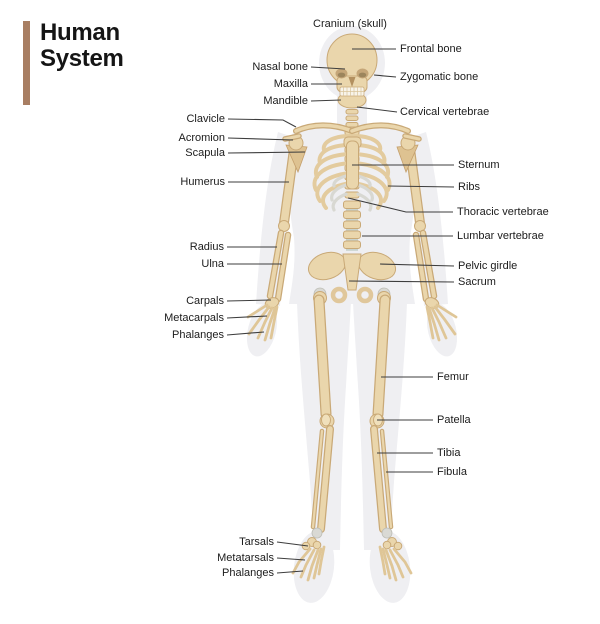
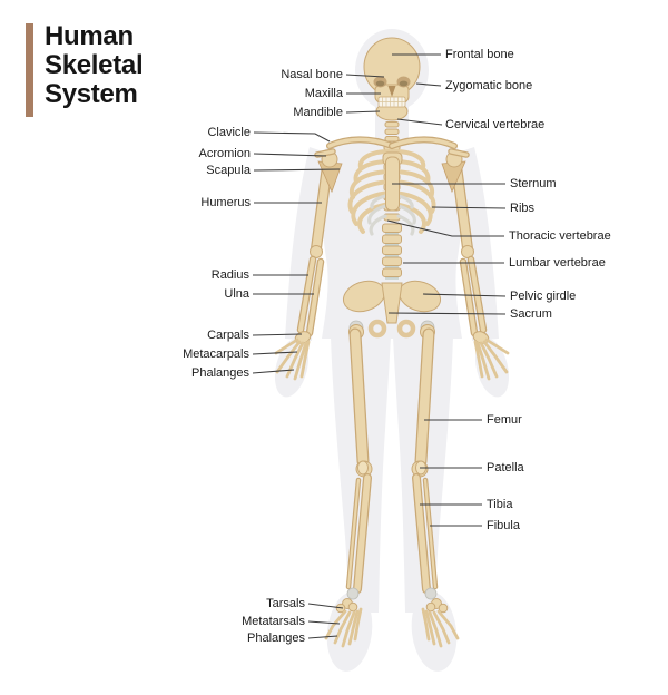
  Human
+ Skeletal
  System
- Cranium (skull)
  Frontal bone
  Nasal bone
  Zygomatic bone
  Maxilla
  Mandible
  Cervical vertebrae
  Clavicle
  Acromion
  Scapula
  Humerus
  Sternum
  Ribs
  Thoracic vertebrae
  Lumbar vertebrae
  Radius
  Ulna
  Pelvic girdle
  Sacrum
  Carpals
  Metacarpals
  Phalanges
  Femur
  Patella
  Tibia
  Fibula
  Tarsals
  Metatarsals
  Phalanges
